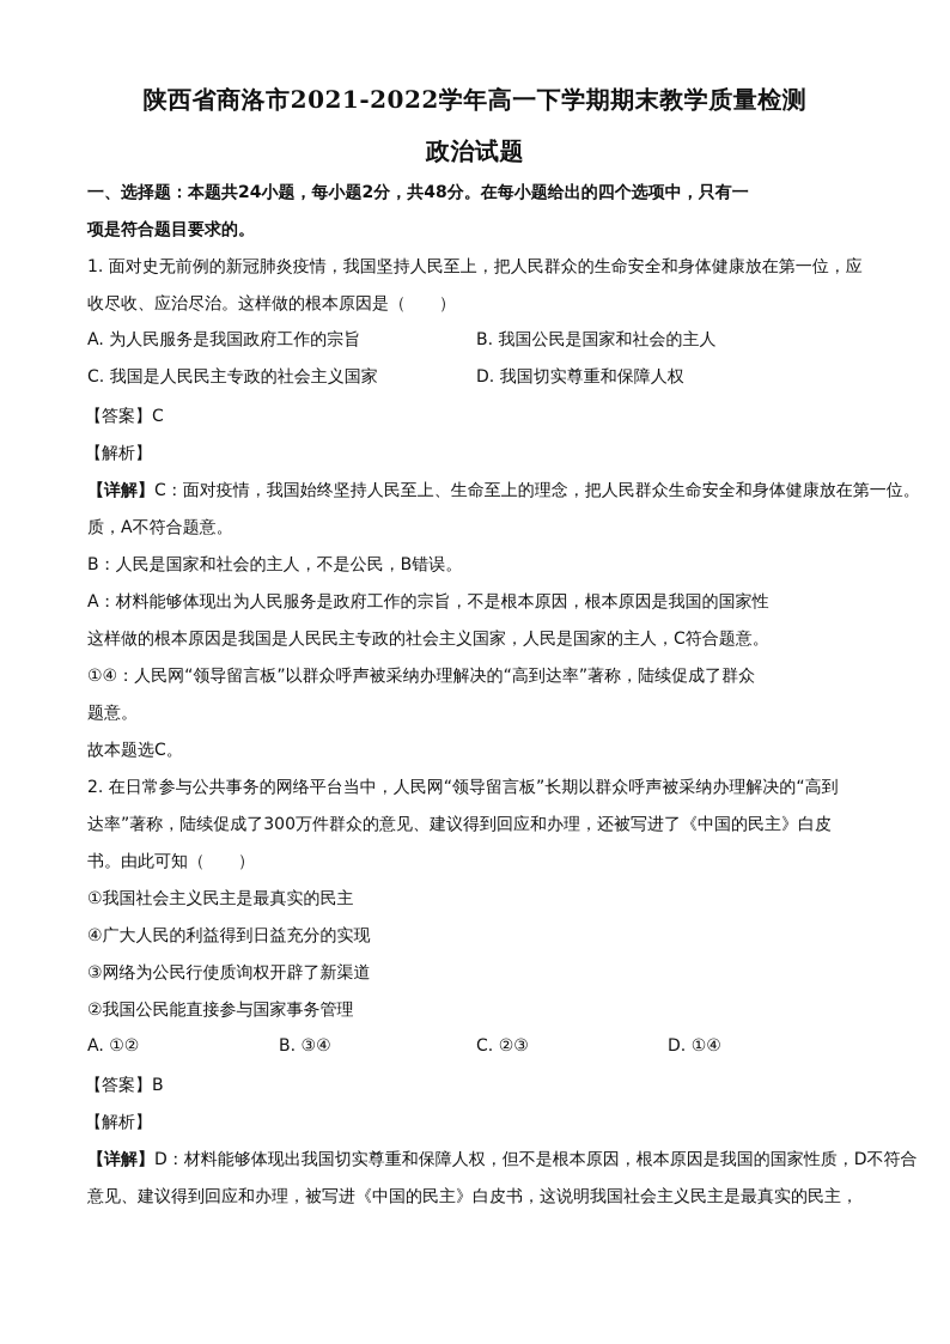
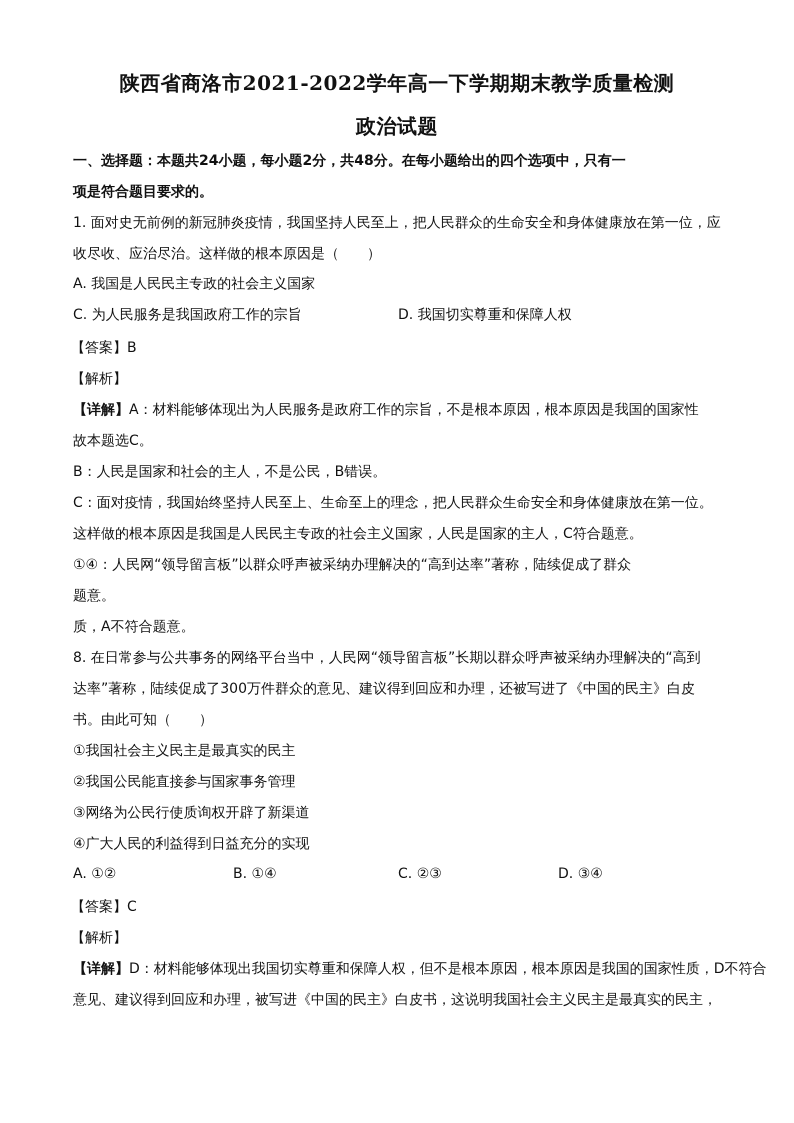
  陕西省商洛市2021-2022学年高一下学期期末教学质量检测
  政治试题
  一、选择题：本题共24小题，每小题2分，共48分。在每小题给出的四个选项中，只有一
  项是符合题目要求的。
  1. 面对史无前例的新冠肺炎疫情，我国坚持人民至上，把人民群众的生命安全和身体健康放在第一位，应
  收尽收、应治尽治。这样做的根本原因是（ ）
- A. 为人民服务是我国政府工作的宗旨
+ A. 我国是人民民主专政的社会主义国家
- B. 我国公民是国家和社会的主人
- C. 我国是人民民主专政的社会主义国家
+ C. 为人民服务是我国政府工作的宗旨
  D. 我国切实尊重和保障人权
- 【答案】C
+ 【答案】B
  【解析】
- 【详解】C：面对疫情，我国始终坚持人民至上、生命至上的理念，把人民群众生命安全和身体健康放在第一位。
+ 【详解】A：材料能够体现出为人民服务是政府工作的宗旨，不是根本原因，根本原因是我国的国家性
- 质，A不符合题意。
+ 故本题选C。
  B：人民是国家和社会的主人，不是公民，B错误。
- A：材料能够体现出为人民服务是政府工作的宗旨，不是根本原因，根本原因是我国的国家性
+ C：面对疫情，我国始终坚持人民至上、生命至上的理念，把人民群众生命安全和身体健康放在第一位。
  这样做的根本原因是我国是人民民主专政的社会主义国家，人民是国家的主人，C符合题意。
  ①④：人民网“领导留言板”以群众呼声被采纳办理解决的“高到达率”著称，陆续促成了群众
  题意。
- 故本题选C。
+ 质，A不符合题意。
- 2. 在日常参与公共事务的网络平台当中，人民网“领导留言板”长期以群众呼声被采纳办理解决的“高到
+ 8. 在日常参与公共事务的网络平台当中，人民网“领导留言板”长期以群众呼声被采纳办理解决的“高到
  达率”著称，陆续促成了300万件群众的意见、建议得到回应和办理，还被写进了《中国的民主》白皮
  书。由此可知（ ）
  ①我国社会主义民主是最真实的民主
- ④广大人民的利益得到日益充分的实现
+ ②我国公民能直接参与国家事务管理
  ③网络为公民行使质询权开辟了新渠道
- ②我国公民能直接参与国家事务管理
+ ④广大人民的利益得到日益充分的实现
  A. ①②
- B. ③④
+ B. ①④
  C. ②③
- D. ①④
+ D. ③④
- 【答案】B
+ 【答案】C
  【解析】
  【详解】D：材料能够体现出我国切实尊重和保障人权，但不是根本原因，根本原因是我国的国家性质，D不符合
  意见、建议得到回应和办理，被写进《中国的民主》白皮书，这说明我国社会主义民主是最真实的民主，
